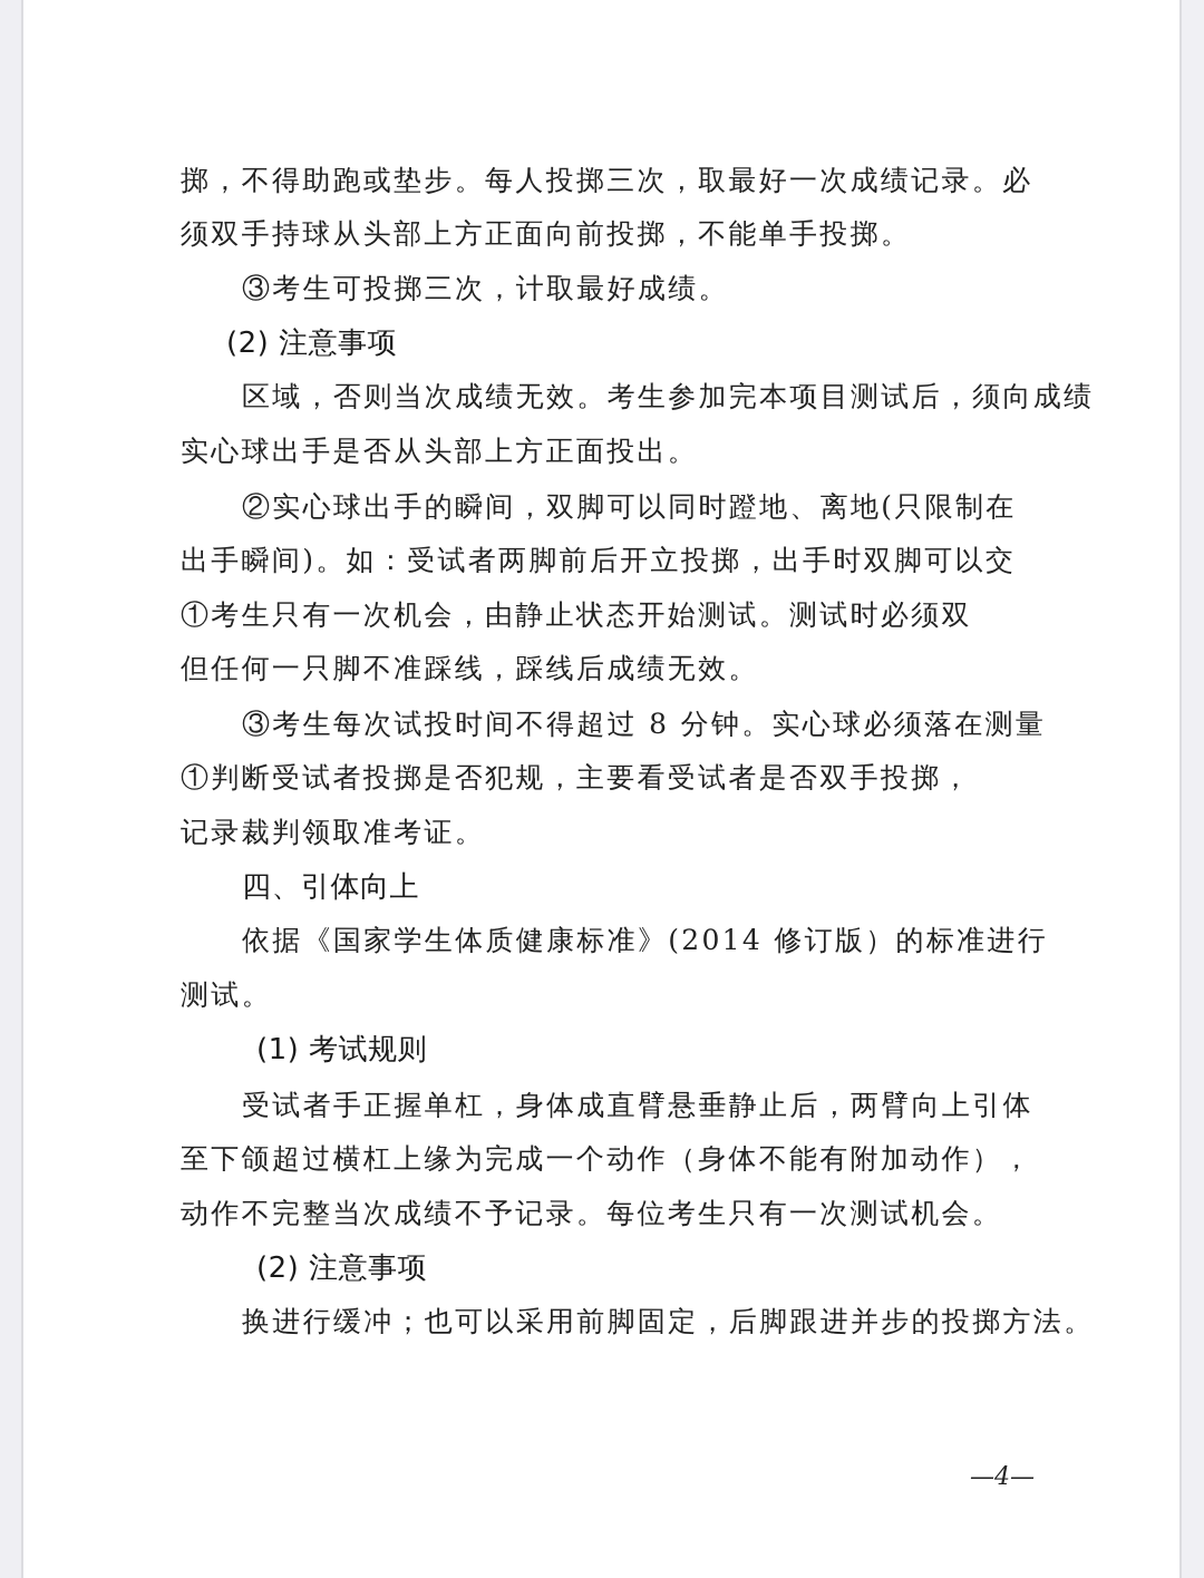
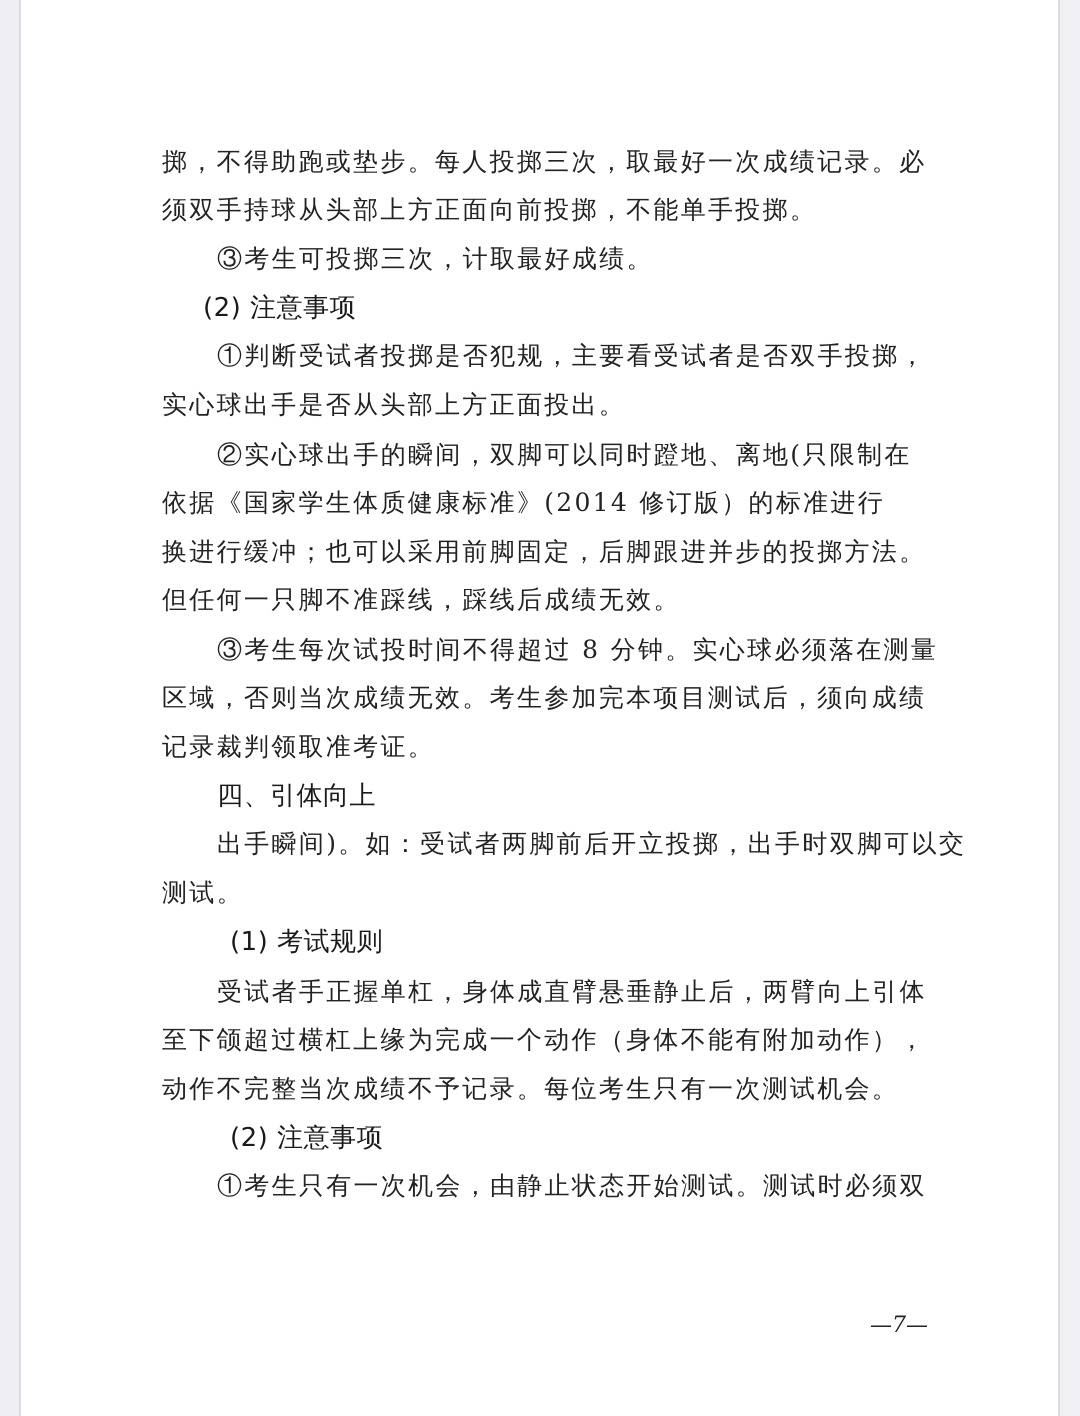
  掷，不得助跑或垫步。每人投掷三次，取最好一次成绩记录。必
  须双手持球从头部上方正面向前投掷，不能单手投掷。
  ③考生可投掷三次，计取最好成绩。
  (2) 注意事项
- 区域，否则当次成绩无效。考生参加完本项目测试后，须向成绩
+ ①判断受试者投掷是否犯规，主要看受试者是否双手投掷，
  实心球出手是否从头部上方正面投出。
  ②实心球出手的瞬间，双脚可以同时蹬地、离地(只限制在
- 出手瞬间)。如：受试者两脚前后开立投掷，出手时双脚可以交
+ 依据《国家学生体质健康标准》(2014 修订版）的标准进行
- ①考生只有一次机会，由静止状态开始测试。测试时必须双
+ 换进行缓冲；也可以采用前脚固定，后脚跟进并步的投掷方法。
  但任何一只脚不准踩线，踩线后成绩无效。
  ③考生每次试投时间不得超过 8 分钟。实心球必须落在测量
- ①判断受试者投掷是否犯规，主要看受试者是否双手投掷，
+ 区域，否则当次成绩无效。考生参加完本项目测试后，须向成绩
  记录裁判领取准考证。
  四、引体向上
- 依据《国家学生体质健康标准》(2014 修订版）的标准进行
+ 出手瞬间)。如：受试者两脚前后开立投掷，出手时双脚可以交
  测试。
  (1) 考试规则
  受试者手正握单杠，身体成直臂悬垂静止后，两臂向上引体
  至下颌超过横杠上缘为完成一个动作（身体不能有附加动作），
  动作不完整当次成绩不予记录。每位考生只有一次测试机会。
  (2) 注意事项
- 换进行缓冲；也可以采用前脚固定，后脚跟进并步的投掷方法。
+ ①考生只有一次机会，由静止状态开始测试。测试时必须双
- —4—
+ —7—
